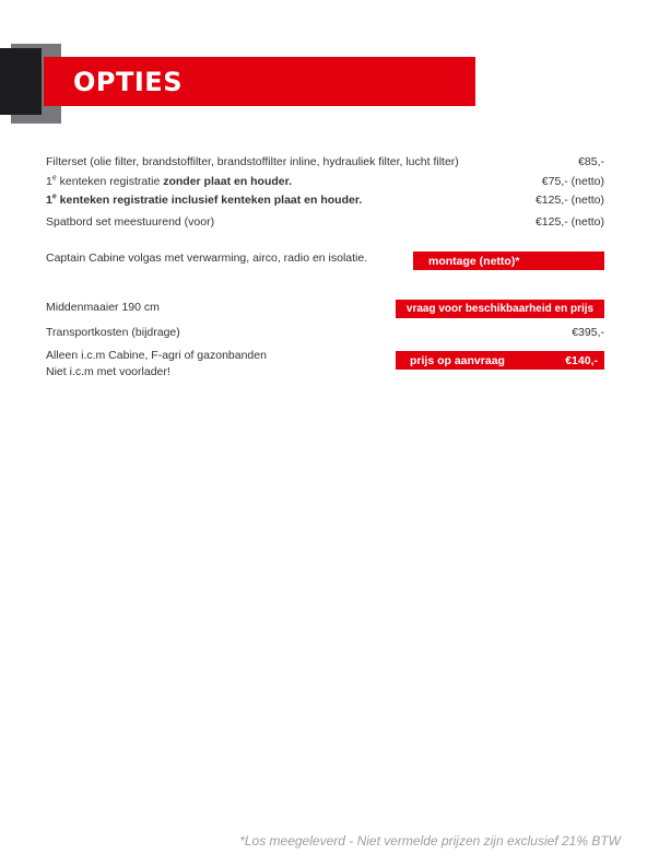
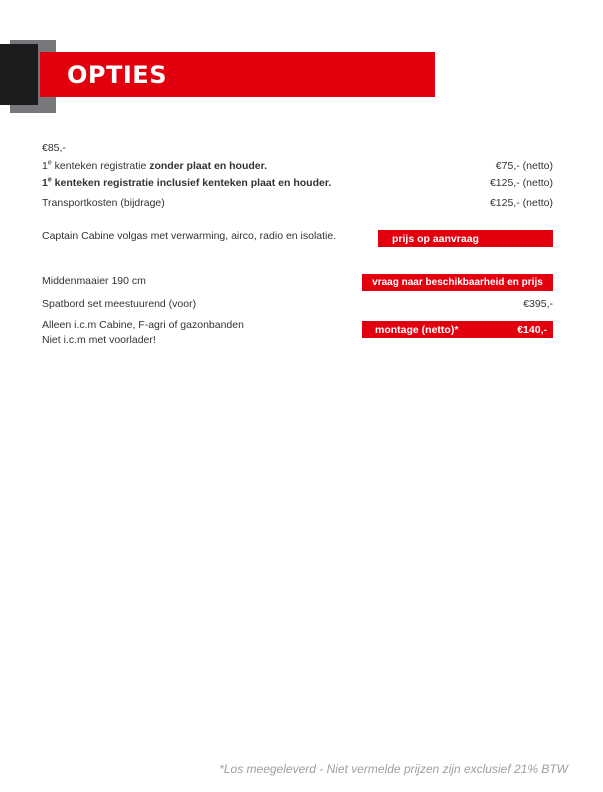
  OPTIES
- Filterset (olie filter, brandstoffilter, brandstoffilter inline, hydrauliek filter, lucht filter)
  €85,-
  1 kenteken registratie zonder plaat en houder.
  €75,- (netto)
  1 kenteken registratie inclusief kenteken plaat en houder.
  €125,- (netto)
- Spatbord set meestuurend (voor)
+ Transportkosten (bijdrage)
  €125,- (netto)
  Captain Cabine volgas met verwarming, airco, radio en isolatie.
- montage (netto)*
+ prijs op aanvraag
  Middenmaaier 190 cm
- vraag voor beschikbaarheid en prijs
+ vraag naar beschikbaarheid en prijs
- Transportkosten (bijdrage)
+ Spatbord set meestuurend (voor)
  €395,-
  Alleen i.c.m Cabine, F-agri of gazonbanden
  Niet i.c.m met voorlader!
- prijs op aanvraag
+ montage (netto)*
  €140,-
  *Los meegeleverd - Niet vermelde prijzen zijn exclusief 21% BTW
